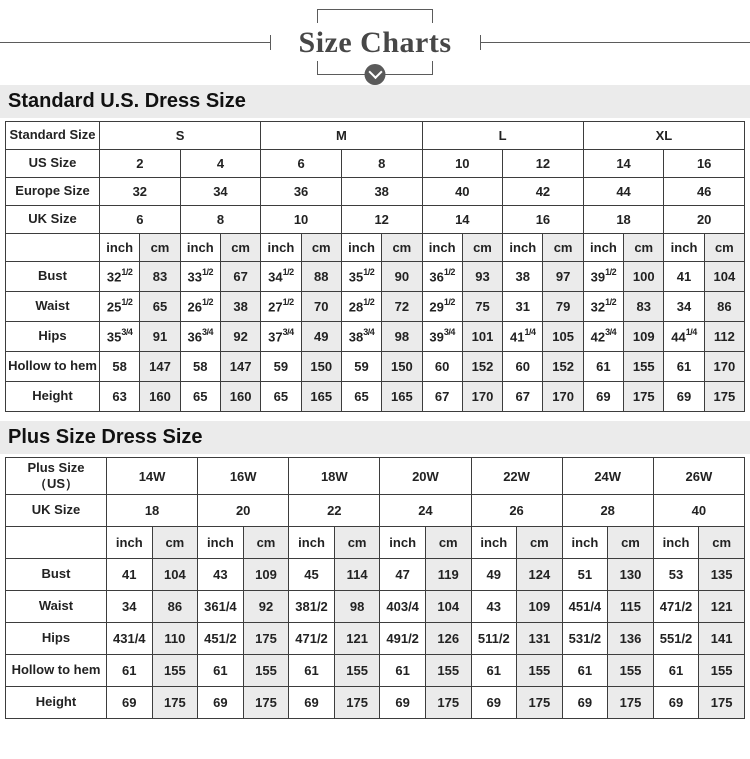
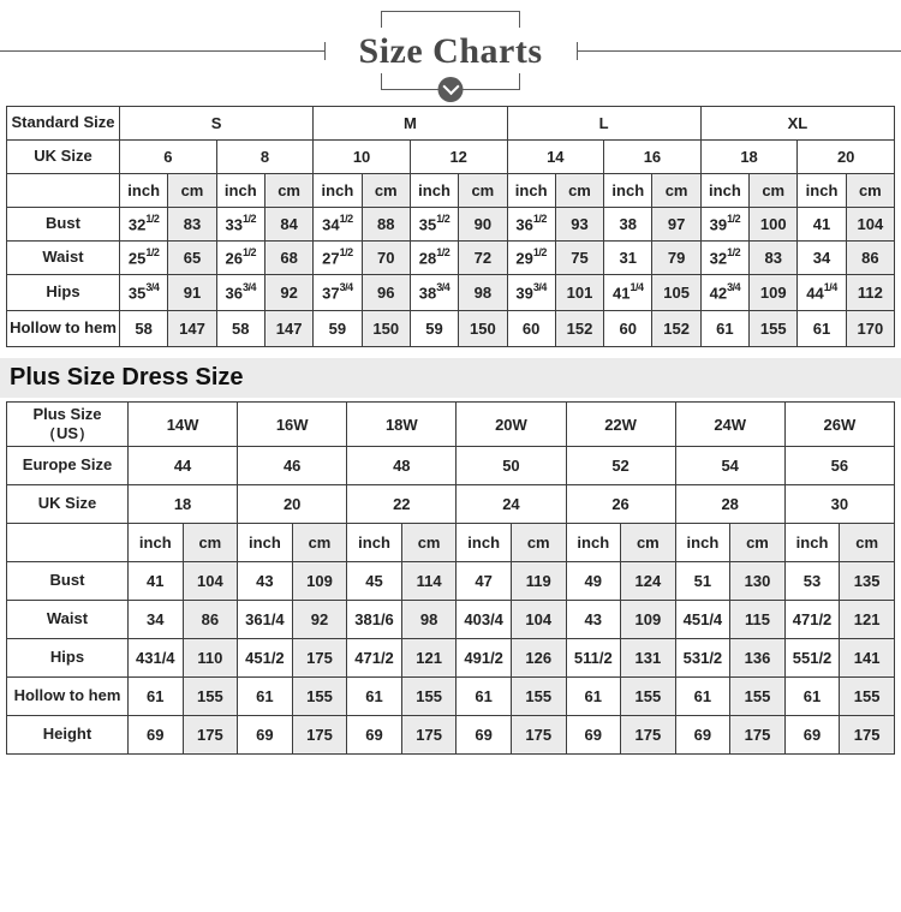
  Size Charts
- Standard U.S. Dress Size
  Standard Size	S	M	L	XL
- US Size	2	4	6	8	10	12	14	16
- Europe Size	32	34	36	38	40	42	44	46
  UK Size	6	8	10	12	14	16	18	20
  	inch	cm	inch	cm	inch	cm	inch	cm	inch	cm	inch	cm	inch	cm	inch	cm
- Bust	321/2	83	331/2	67	341/2	88	351/2	90	361/2	93	38	97	391/2	100	41	104
+ Bust	321/2	83	331/2	84	341/2	88	351/2	90	361/2	93	38	97	391/2	100	41	104
- Waist	251/2	65	261/2	38	271/2	70	281/2	72	291/2	75	31	79	321/2	83	34	86
+ Waist	251/2	65	261/2	68	271/2	70	281/2	72	291/2	75	31	79	321/2	83	34	86
- Hips	353/4	91	363/4	92	373/4	49	383/4	98	393/4	101	411/4	105	423/4	109	441/4	112
+ Hips	353/4	91	363/4	92	373/4	96	383/4	98	393/4	101	411/4	105	423/4	109	441/4	112
  Hollow to hem	58	147	58	147	59	150	59	150	60	152	60	152	61	155	61	170
- Height	63	160	65	160	65	165	65	165	67	170	67	170	69	175	69	175
  Plus Size Dress Size
  Plus Size （US）	14W	16W	18W	20W	22W	24W	26W
+ Europe Size	44	46	48	50	52	54	56
- UK Size	18	20	22	24	26	28	40
+ UK Size	18	20	22	24	26	28	30
  	inch	cm	inch	cm	inch	cm	inch	cm	inch	cm	inch	cm	inch	cm
  Bust	41	104	43	109	45	114	47	119	49	124	51	130	53	135
- Waist	34	86	361/4	92	381/2	98	403/4	104	43	109	451/4	115	471/2	121
+ Waist	34	86	361/4	92	381/6	98	403/4	104	43	109	451/4	115	471/2	121
  Hips	431/4	110	451/2	175	471/2	121	491/2	126	511/2	131	531/2	136	551/2	141
  Hollow to hem	61	155	61	155	61	155	61	155	61	155	61	155	61	155
  Height	69	175	69	175	69	175	69	175	69	175	69	175	69	175
